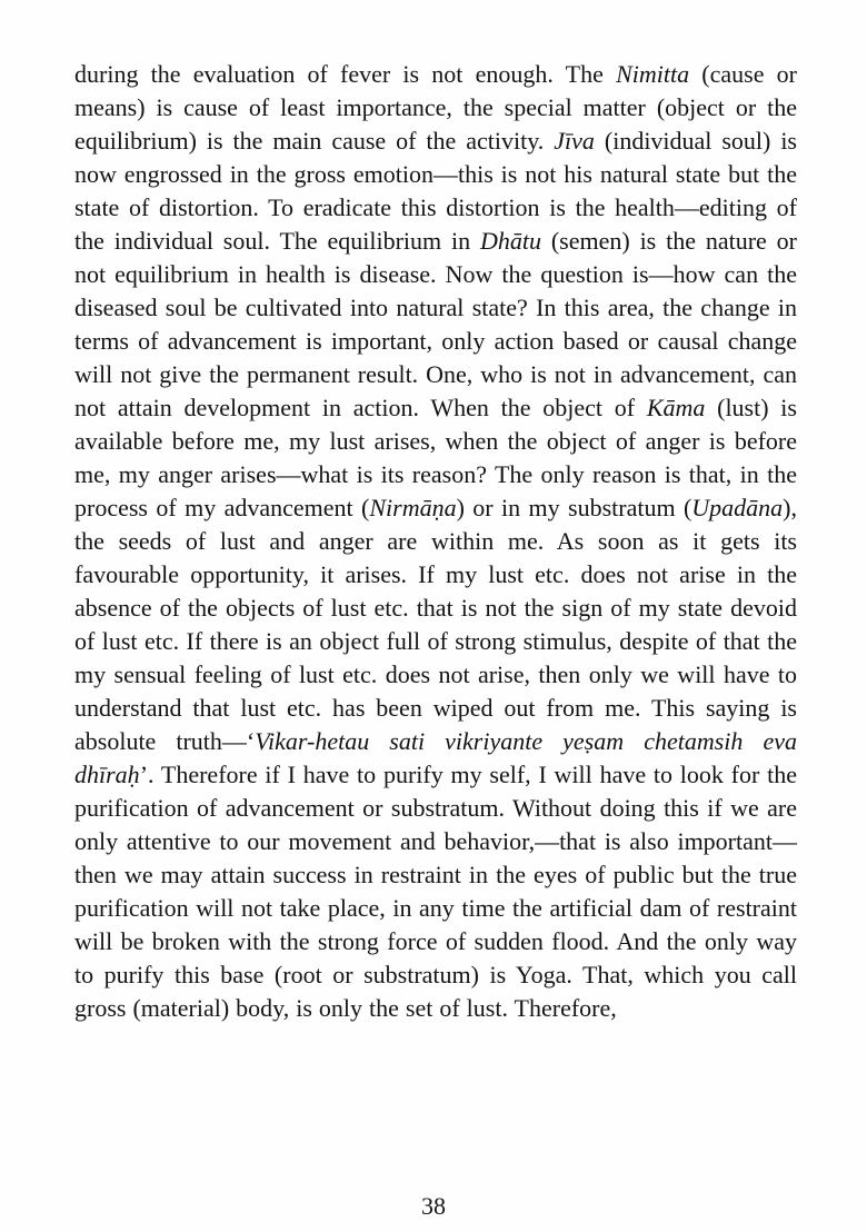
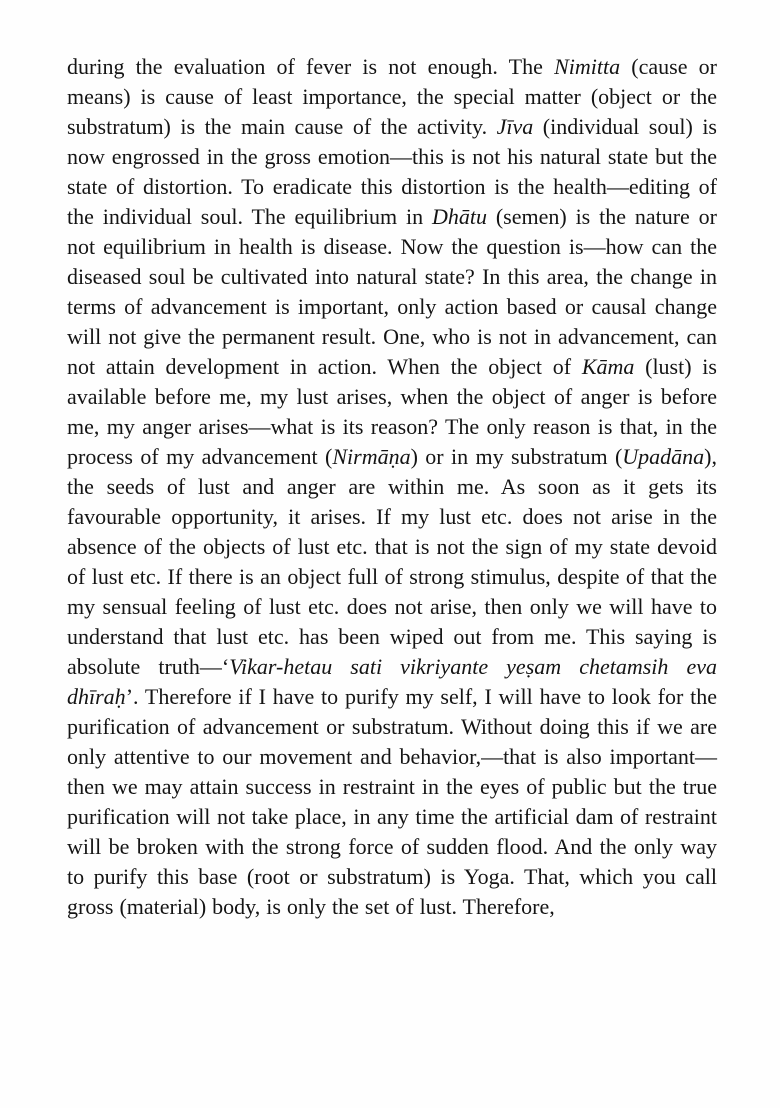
- during the evaluation of fever is not enough. The Nimitta (cause or means) is cause of least importance, the special matter (object or the equilibrium) is the main cause of the activity. Jīva (individual soul) is now engrossed in the gross emotion—this is not his natural state but the state of distortion. To eradicate this distortion is the health—editing of the individual soul. The equilibrium in Dhātu (semen) is the nature or not equilibrium in health is disease. Now the question is—how can the diseased soul be cultivated into natural state? In this area, the change in terms of advancement is important, only action based or causal change will not give the permanent result. One, who is not in advancement, can not attain development in action. When the object of Kāma (lust) is available before me, my lust arises, when the object of anger is before me, my anger arises—what is its reason? The only reason is that, in the process of my advancement (Nirmāṇa) or in my substratum (Upadāna), the seeds of lust and anger are within me. As soon as it gets its favourable opportunity, it arises. If my lust etc. does not arise in the absence of the objects of lust etc. that is not the sign of my state devoid of lust etc. If there is an object full of strong stimulus, despite of that the my sensual feeling of lust etc. does not arise, then only we will have to understand that lust etc. has been wiped out from me. This saying is absolute truth—‘Vikar-hetau sati vikriyante yeṣam chetamsih eva dhīraḥ’. Therefore if I have to purify my self, I will have to look for the purification of advancement or substratum. Without doing this if we are only attentive to our movement and behavior,—that is also important—then we may attain success in restraint in the eyes of public but the true purification will not take place, in any time the artificial dam of restraint will be broken with the strong force of sudden flood. And the only way to purify this base (root or substratum) is Yoga. That, which you call gross (material) body, is only the set of lust. Therefore,
+ during the evaluation of fever is not enough. The Nimitta (cause or means) is cause of least importance, the special matter (object or the substratum) is the main cause of the activity. Jīva (individual soul) is now engrossed in the gross emotion—this is not his natural state but the state of distortion. To eradicate this distortion is the health—editing of the individual soul. The equilibrium in Dhātu (semen) is the nature or not equilibrium in health is disease. Now the question is—how can the diseased soul be cultivated into natural state? In this area, the change in terms of advancement is important, only action based or causal change will not give the permanent result. One, who is not in advancement, can not attain development in action. When the object of Kāma (lust) is available before me, my lust arises, when the object of anger is before me, my anger arises—what is its reason? The only reason is that, in the process of my advancement (Nirmāṇa) or in my substratum (Upadāna), the seeds of lust and anger are within me. As soon as it gets its favourable opportunity, it arises. If my lust etc. does not arise in the absence of the objects of lust etc. that is not the sign of my state devoid of lust etc. If there is an object full of strong stimulus, despite of that the my sensual feeling of lust etc. does not arise, then only we will have to understand that lust etc. has been wiped out from me. This saying is absolute truth—‘Vikar-hetau sati vikriyante yeṣam chetamsih eva dhīraḥ’. Therefore if I have to purify my self, I will have to look for the purification of advancement or substratum. Without doing this if we are only attentive to our movement and behavior,—that is also important—then we may attain success in restraint in the eyes of public but the true purification will not take place, in any time the artificial dam of restraint will be broken with the strong force of sudden flood. And the only way to purify this base (root or substratum) is Yoga. That, which you call gross (material) body, is only the set of lust. Therefore,
- 38
